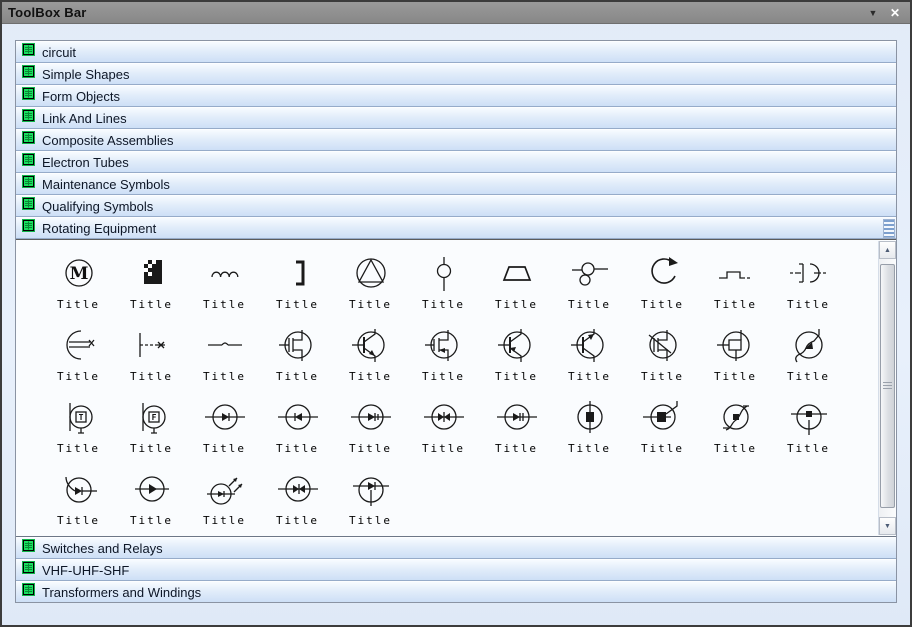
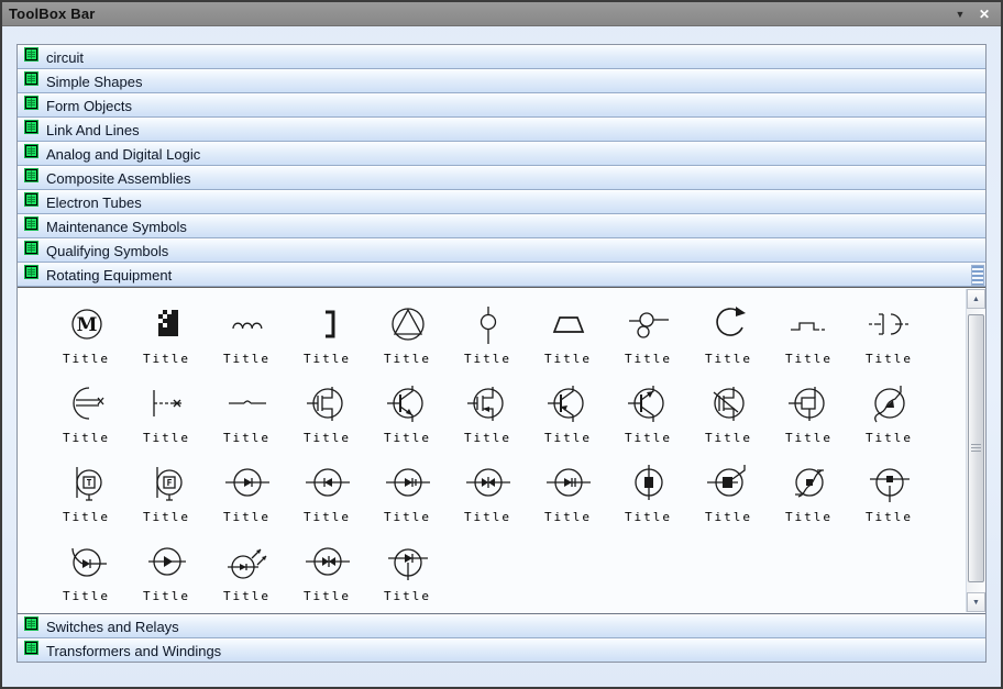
  ToolBox Bar
  ▼
  ✕
  circuit
  Simple Shapes
  Form Objects
  Link And Lines
+ Analog and Digital Logic
  Composite Assemblies
  Electron Tubes
  Maintenance Symbols
  Qualifying Symbols
  Rotating Equipment
  M
  Title
  Title
  Title
  Title
  Title
  Title
  Title
  Title
  Title
  Title
  Title
  Title
  Title
  Title
  Title
  Title
  Title
  Title
  Title
  Title
  Title
  Title
  T
  Title
  F
  Title
  Title
  Title
  Title
  Title
  Title
  Title
  Title
  Title
  Title
  Title
  Title
  Title
  Title
  Title
  Switches and Relays
- VHF-UHF-SHF
  Transformers and Windings
